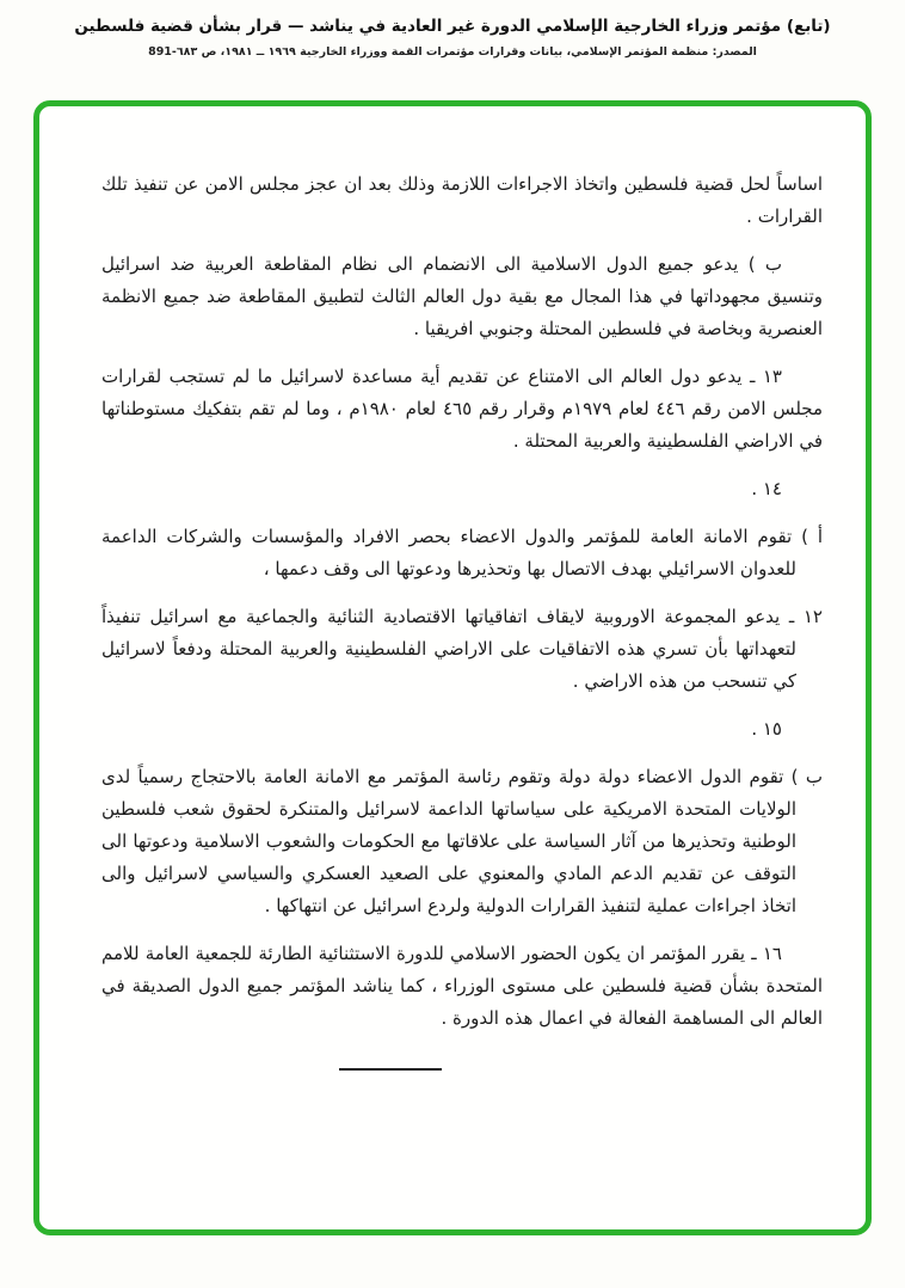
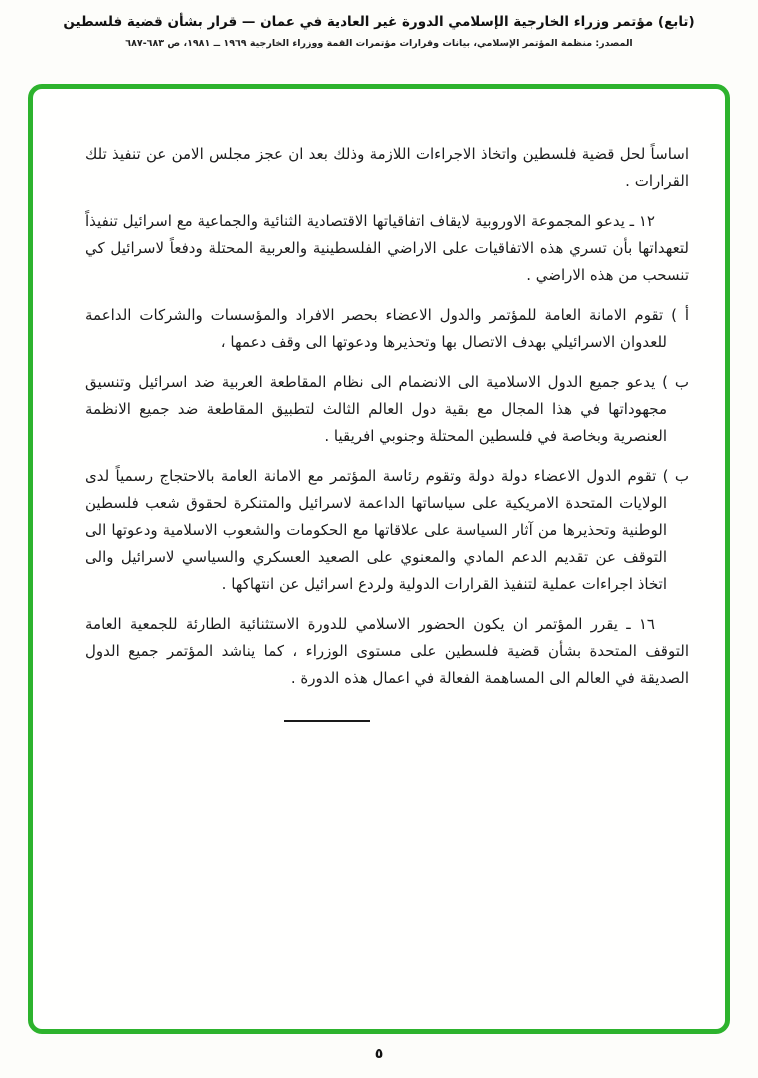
- (تابع) مؤتمر وزراء الخارجية الإسلامي الدورة غير العادية في يناشد — قرار بشأن قضية فلسطين
+ (تابع) مؤتمر وزراء الخارجية الإسلامي الدورة غير العادية في عمان — قرار بشأن قضية فلسطين
- المصدر: منظمة المؤتمر الإسلامي، بيانات وقرارات مؤتمرات القمة ووزراء الخارجية ١٩٦٩ ــ ١٩٨١، ص ٦٨٣-891
+ المصدر: منظمة المؤتمر الإسلامي، بيانات وقرارات مؤتمرات القمة ووزراء الخارجية ١٩٦٩ ــ ١٩٨١، ص ٦٨٣-٦٨٧
  اساساً لحل قضية فلسطين واتخاذ الاجراءات اللازمة وذلك بعد ان عجز مجلس الامن عن تنفيذ تلك القرارات .
- ب ) يدعو جميع الدول الاسلامية الى الانضمام الى نظام المقاطعة العربية ضد اسرائيل وتنسيق مجهوداتها في هذا المجال مع بقية دول العالم الثالث لتطبيق المقاطعة ضد جميع الانظمة العنصرية وبخاصة في فلسطين المحتلة وجنوبي افريقيا .
+ ١٢ ـ يدعو المجموعة الاوروبية لايقاف اتفاقياتها الاقتصادية الثنائية والجماعية مع اسرائيل تنفيذاً لتعهداتها بأن تسري هذه الاتفاقيات على الاراضي الفلسطينية والعربية المحتلة ودفعاً لاسرائيل كي تنسحب من هذه الاراضي .
- ١٣ ـ يدعو دول العالم الى الامتناع عن تقديم أية مساعدة لاسرائيل ما لم تستجب لقرارات مجلس الامن رقم ٤٤٦ لعام ١٩٧٩م وقرار رقم ٤٦٥ لعام ١٩٨٠م ، وما لم تقم بتفكيك مستوطناتها في الاراضي الفلسطينية والعربية المحتلة .
- ١٤ .
  أ ) تقوم الامانة العامة للمؤتمر والدول الاعضاء بحصر الافراد والمؤسسات والشركات الداعمة للعدوان الاسرائيلي بهدف الاتصال بها وتحذيرها ودعوتها الى وقف دعمها ،
- ١٢ ـ يدعو المجموعة الاوروبية لايقاف اتفاقياتها الاقتصادية الثنائية والجماعية مع اسرائيل تنفيذاً لتعهداتها بأن تسري هذه الاتفاقيات على الاراضي الفلسطينية والعربية المحتلة ودفعاً لاسرائيل كي تنسحب من هذه الاراضي .
+ ب ) يدعو جميع الدول الاسلامية الى الانضمام الى نظام المقاطعة العربية ضد اسرائيل وتنسيق مجهوداتها في هذا المجال مع بقية دول العالم الثالث لتطبيق المقاطعة ضد جميع الانظمة العنصرية وبخاصة في فلسطين المحتلة وجنوبي افريقيا .
- ١٥ .
  ب ) تقوم الدول الاعضاء دولة دولة وتقوم رئاسة المؤتمر مع الامانة العامة بالاحتجاج رسمياً لدى الولايات المتحدة الامريكية على سياساتها الداعمة لاسرائيل والمتنكرة لحقوق شعب فلسطين الوطنية وتحذيرها من آثار السياسة على علاقاتها مع الحكومات والشعوب الاسلامية ودعوتها الى التوقف عن تقديم الدعم المادي والمعنوي على الصعيد العسكري والسياسي لاسرائيل والى اتخاذ اجراءات عملية لتنفيذ القرارات الدولية ولردع اسرائيل عن انتهاكها .
- ١٦ ـ يقرر المؤتمر ان يكون الحضور الاسلامي للدورة الاستثنائية الطارئة للجمعية العامة للامم المتحدة بشأن قضية فلسطين على مستوى الوزراء ، كما يناشد المؤتمر جميع الدول الصديقة في العالم الى المساهمة الفعالة في اعمال هذه الدورة .
+ ١٦ ـ يقرر المؤتمر ان يكون الحضور الاسلامي للدورة الاستثنائية الطارئة للجمعية العامة التوقف المتحدة بشأن قضية فلسطين على مستوى الوزراء ، كما يناشد المؤتمر جميع الدول الصديقة في العالم الى المساهمة الفعالة في اعمال هذه الدورة .
+ ٥
